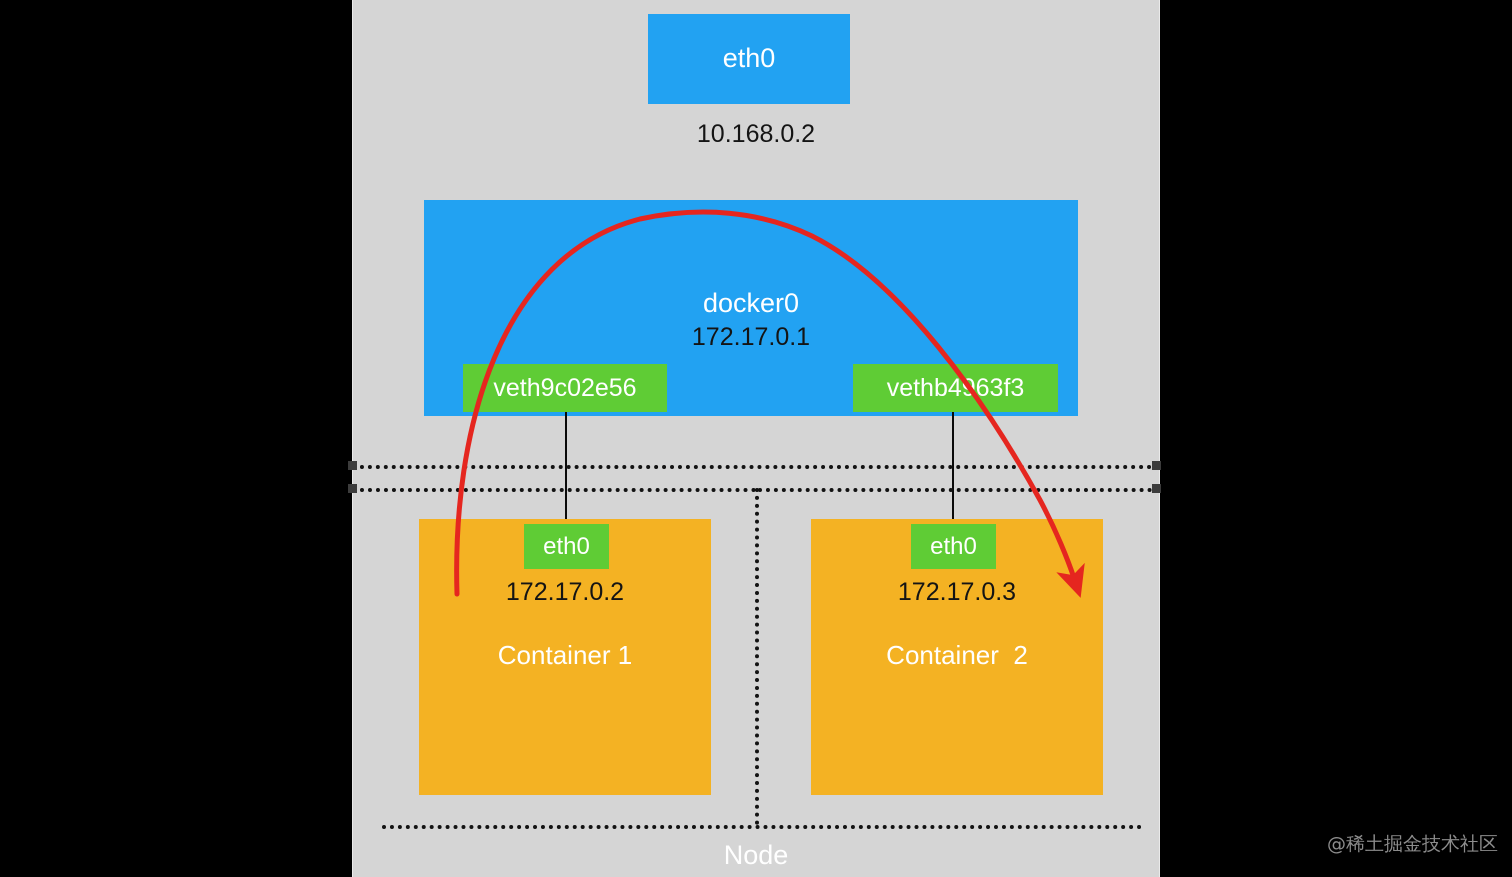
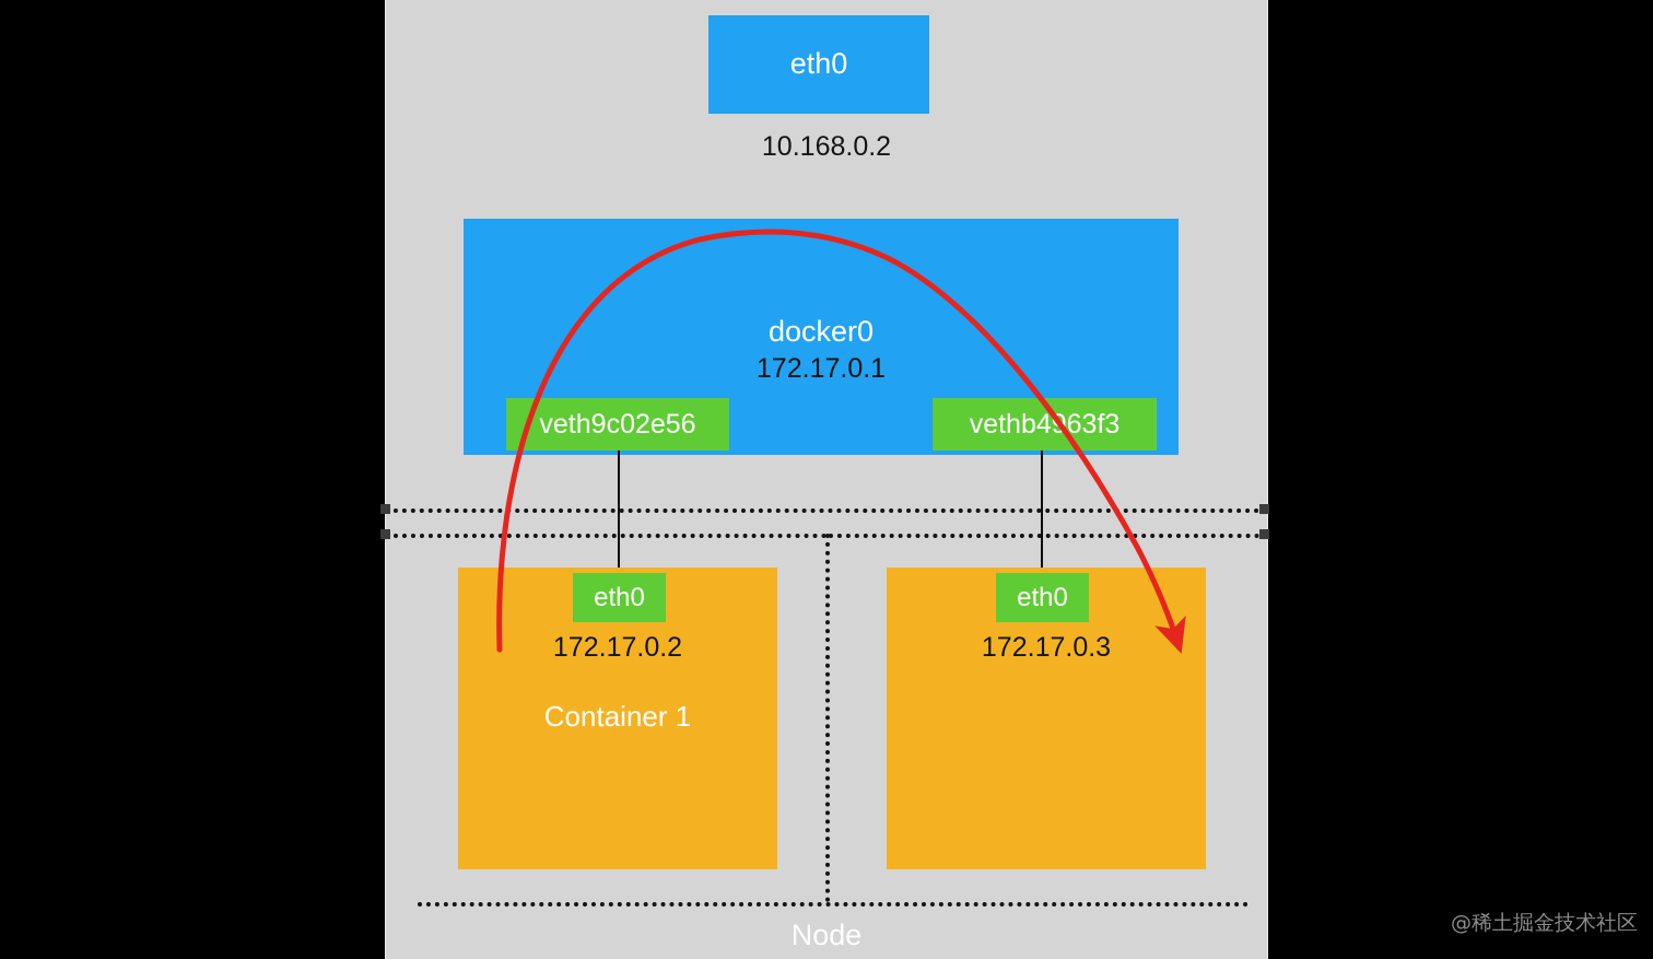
  eth0
  10.168.0.2
  docker0
  172.17.0.1
  veth9c02e56
  vethb463f3
  eth0
  172.17.0.2
  Container 1
  eth0
  172.17.0.3
- Container 2
  Node
  @稀土掘金技术社区
